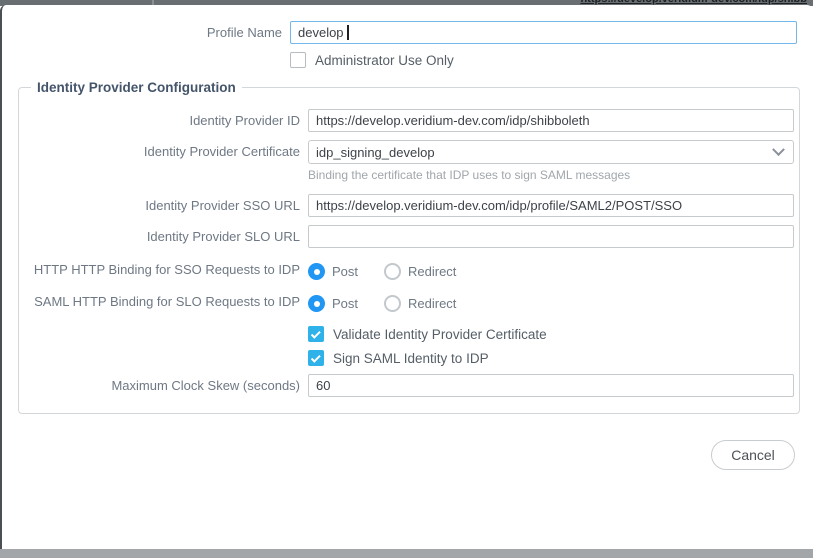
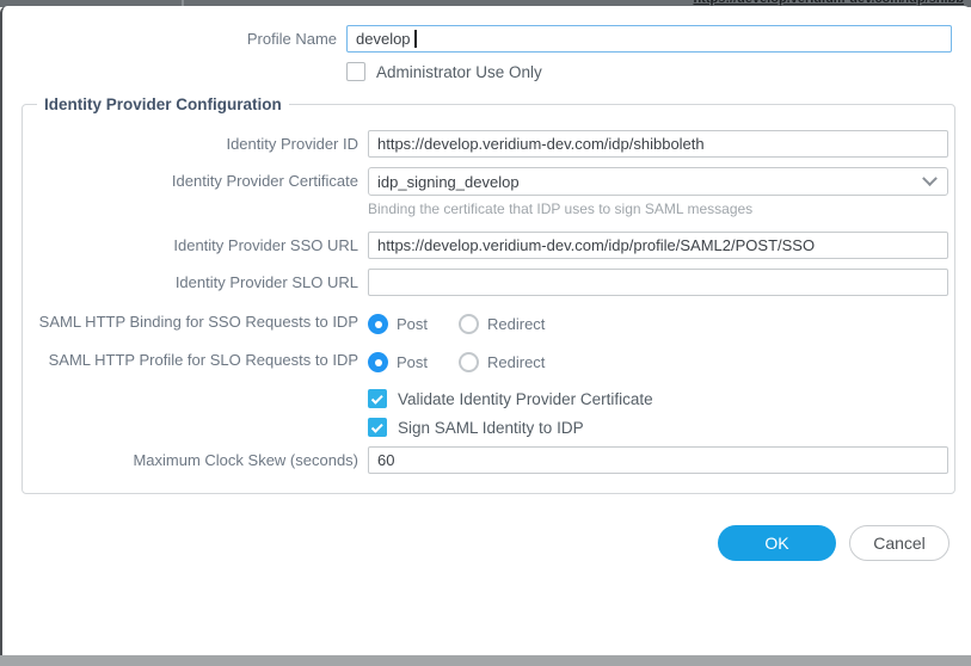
  Profile Name
  develop
  Administrator Use Only
  Identity Provider Configuration
  Identity Provider ID
  https://develop.veridium-dev.com/idp/shibboleth
  Identity Provider Certificate
  idp_signing_develop
  Binding the certificate that IDP uses to sign SAML messages
  Identity Provider SSO URL
  https://develop.veridium-dev.com/idp/profile/SAML2/POST/SSO
  Identity Provider SLO URL
- HTTP HTTP Binding for SSO Requests to IDP
+ SAML HTTP Binding for SSO Requests to IDP
  Post
  Redirect
- SAML HTTP Binding for SLO Requests to IDP
+ SAML HTTP Profile for SLO Requests to IDP
  Post
  Redirect
  Validate Identity Provider Certificate
  Sign SAML Identity to IDP
  Maximum Clock Skew (seconds)
  60
+ OK
  Cancel
